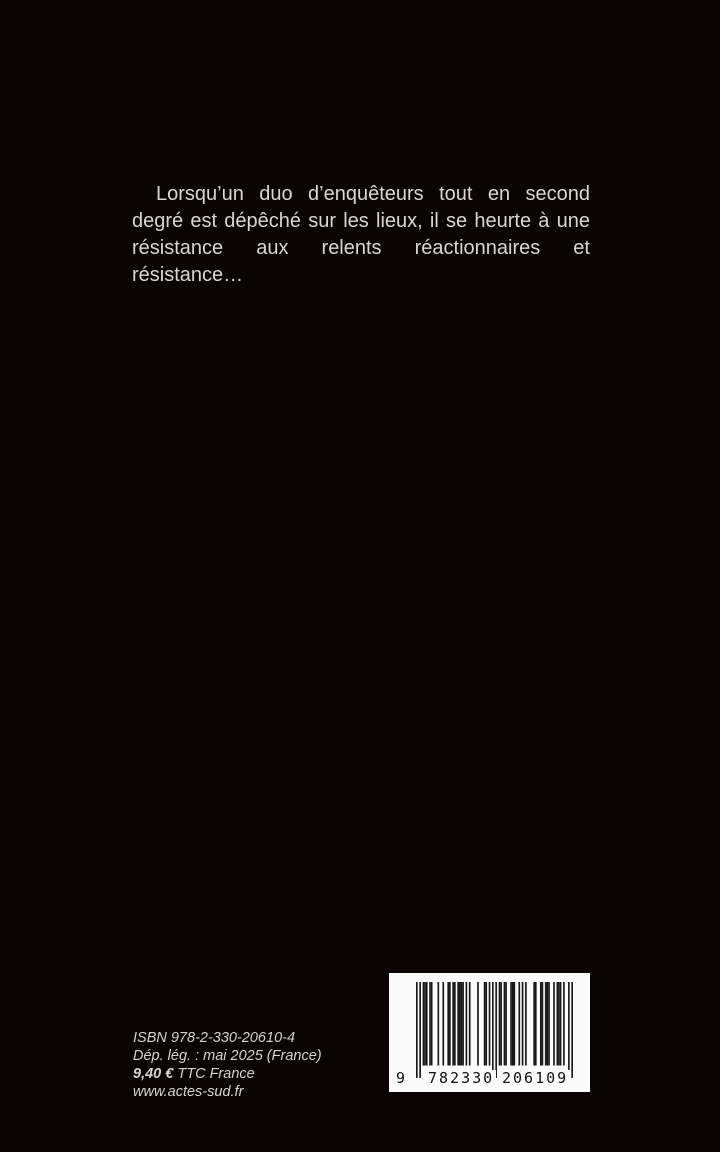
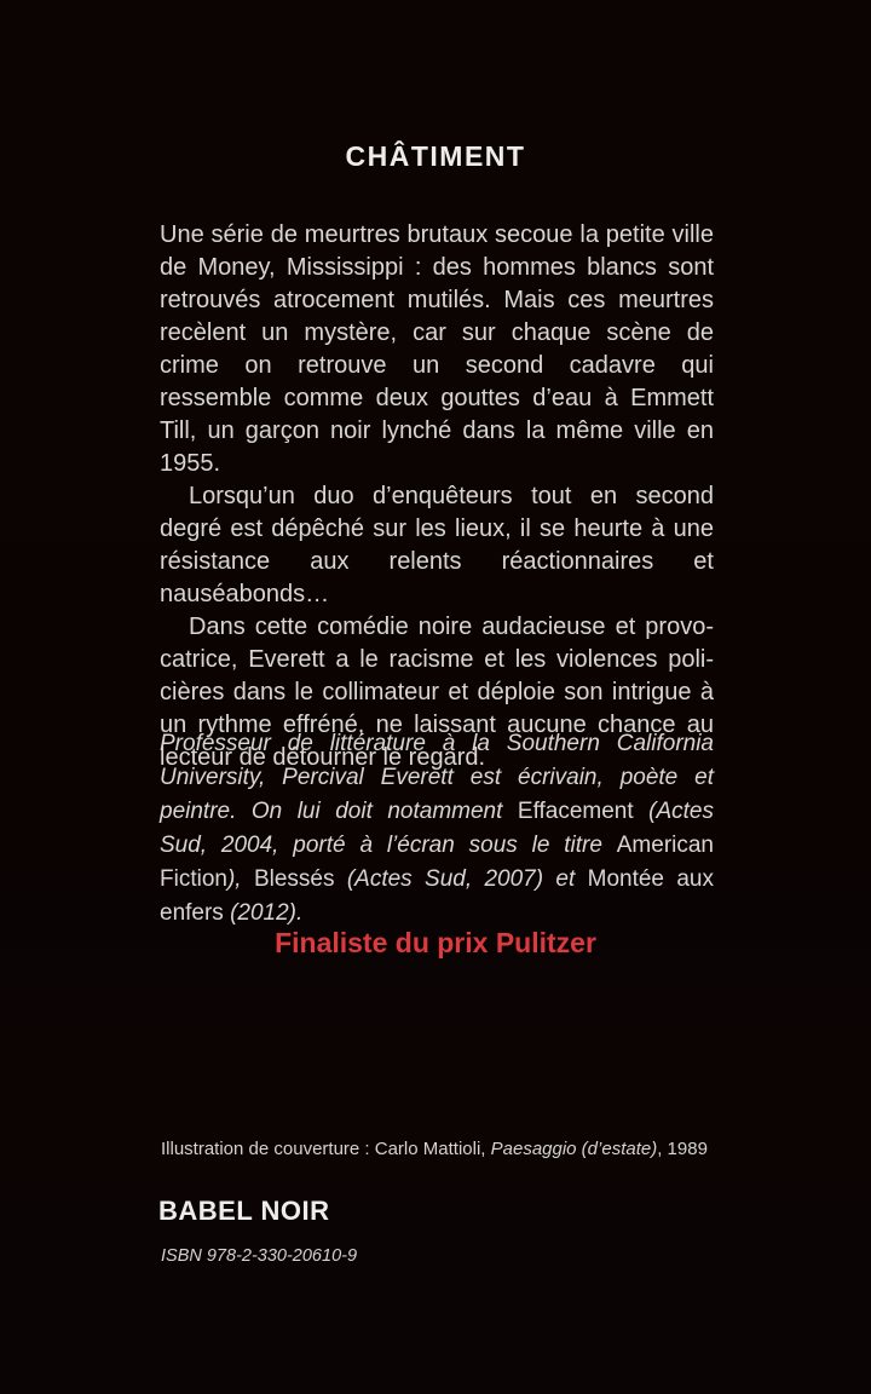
+ CHÂTIMENT
+ Une série de meurtres brutaux secoue la petite ville de Money, Mississippi : des hommes blancs sont retrouvés atrocement mutilés. Mais ces meurtres recèlent un mystère, car sur chaque scène de crime on retrouve un second cadavre qui ressemble comme deux gouttes d’eau à Emmett Till, un gar­çon noir lynché dans la même ville en 1955.
- Lorsqu’un duo d’enquêteurs tout en second degré est dépêché sur les lieux, il se heurte à une résistance aux relents réactionnaires et résistance…
+ Lorsqu’un duo d’enquêteurs tout en second degré est dépêché sur les lieux, il se heurte à une résistance aux relents réactionnaires et nauséabonds…
+ Dans cette comédie noire audacieuse et provo­catrice, Everett a le racisme et les violences poli­cières dans le collimateur et déploie son intrigue à un rythme effréné, ne laissant aucune chance au lecteur de détourner le regard.
+ Professeur de littérature à la Southern California Univer­sity, Percival Everett est écrivain, poète et peintre. On lui doit notamment Effacement (Actes Sud, 2004, porté à l’écran sous le titre American Fiction), Blessés (Actes Sud, 2007) et Montée aux enfers (2012).
+ Finaliste du prix Pulitzer
+ Illustration de couverture : Carlo Mattioli, Paesaggio (d’estate), 1989
+ BABEL NOIR
- ISBN 978-2-330-20610-4
+ ISBN 978-2-330-20610-9
- Dép. lég. : mai 2025 (France)
- 9,40 € TTC France
- www.actes-sud.fr
- 9
- 782330
- 206109
